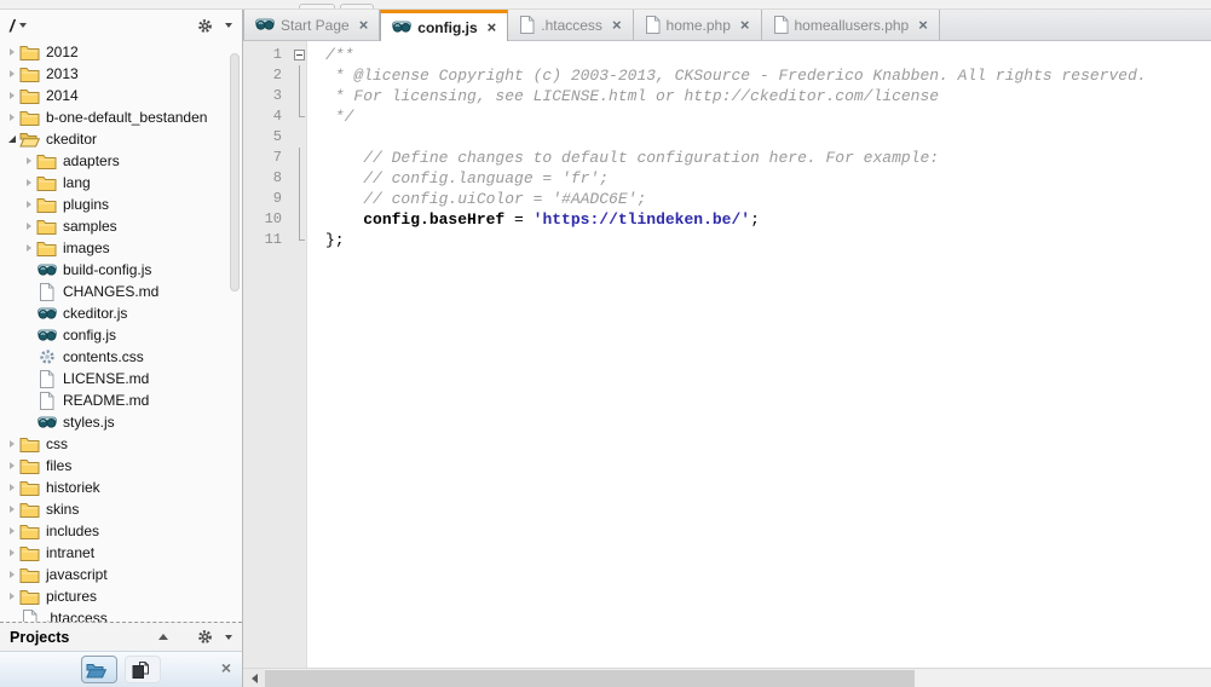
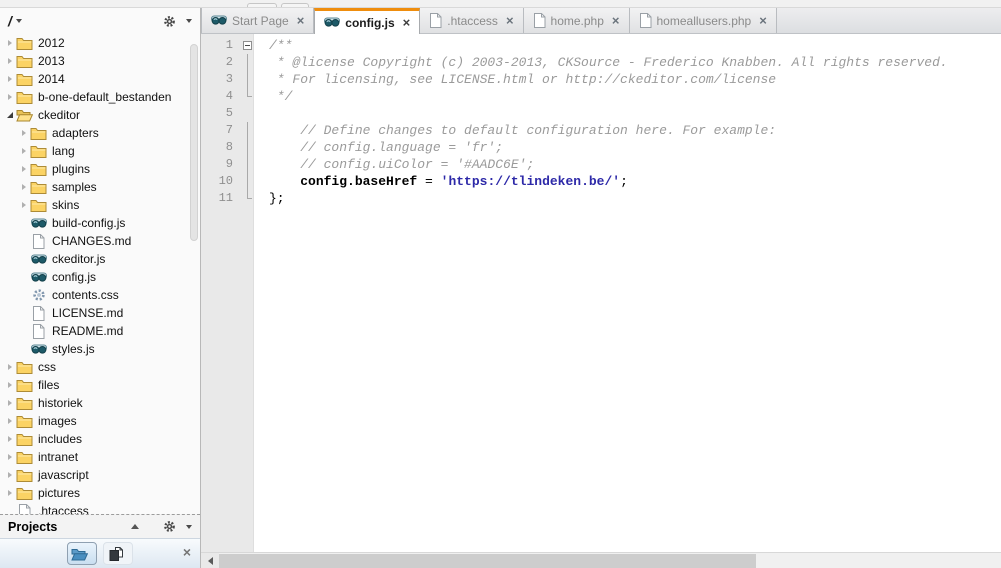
  /
  2012
  2013
  2014
  b-one-default_bestanden
  ckeditor
  adapters
  lang
  plugins
  samples
- images
+ skins
  build-config.js
  CHANGES.md
  ckeditor.js
  config.js
  contents.css
  LICENSE.md
  README.md
  styles.js
  css
  files
  historiek
- skins
+ images
  includes
  intranet
  javascript
  pictures
  .htaccess
  Projects
  ×
  Start Page
  ×
  config.js
  ×
  .htaccess
  ×
  home.php
  ×
  homeallusers.php
  ×
  1
  /**
  2
  * @license Copyright (c) 2003-2013, CKSource - Frederico Knabben. All rights reserved.
  3
  * For licensing, see LICENSE.html or http://ckeditor.com/license
  4
  */
  5
  7
  // Define changes to default configuration here. For example:
  8
  // config.language = 'fr';
  9
  // config.uiColor = '#AADC6E';
  10
  config.baseHref = 'https://tlindeken.be/';
  11
  };
